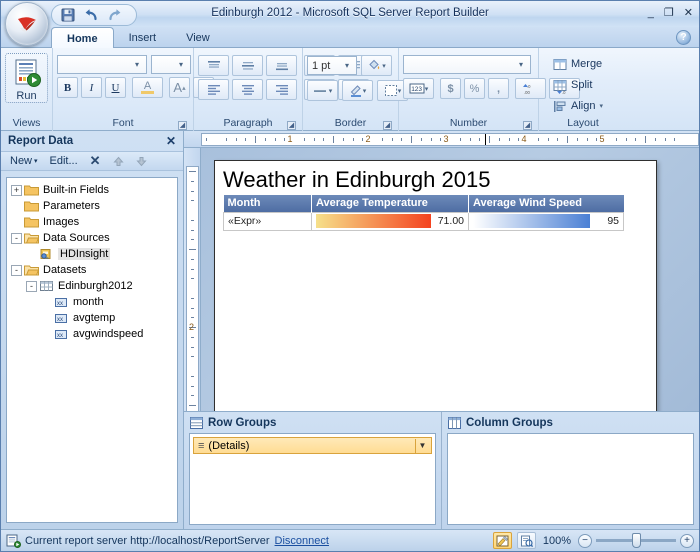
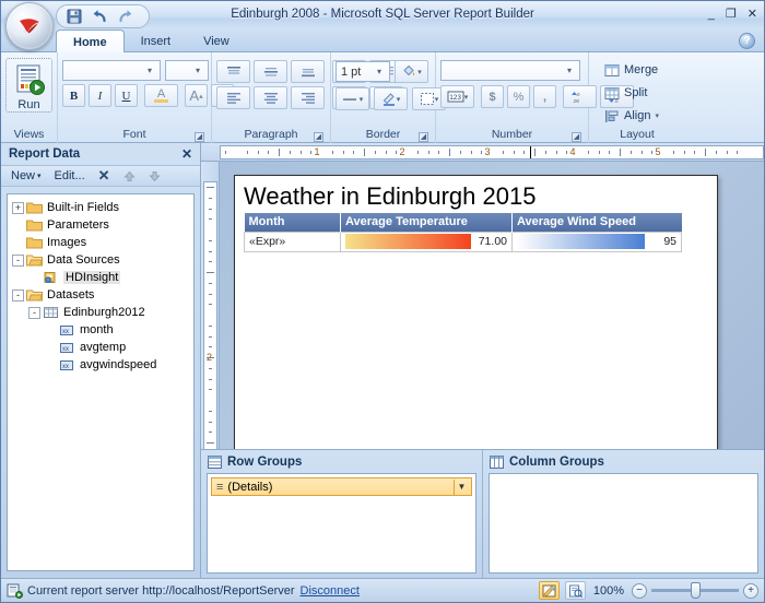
- Edinburgh 2012 - Microsoft SQL Server Report Builder
+ Edinburgh 2008 - Microsoft SQL Server Report Builder
  _
  ❐
  ✕
  Home
  Insert
  View
  ?
  Run
  Views
  ▾
  ▾
  B
  I
  U
  A
  A
  Font
  Paragraph
  1 pt
  ▾
  Border
  ▾
  $
  %
  ,
  Number
  Merge
  Split
  Align
  Layout
  Report Data
  ✕
  New
  Edit...
  ✕
  +
  Built-in Fields
  Parameters
  Images
  -
  Data Sources
  HDInsight
  -
  Datasets
  -
  Edinburgh2012
  month
  avgtemp
  avgwindspeed
  1
  2
  3
  4
  5
  2
  Weather in Edinburgh 2015
  Month	Average Temperature	Average Wind Speed
  «Expr»	71.00	95
  Row Groups
  ≡
  (Details)
  ▼
  Column Groups
  Current report server http://localhost/ReportServer
  Disconnect
  100%
  −
  +
